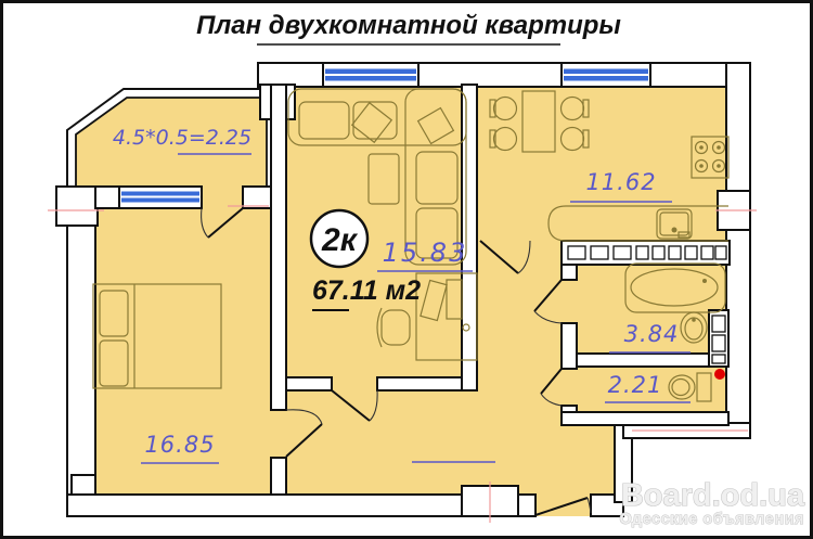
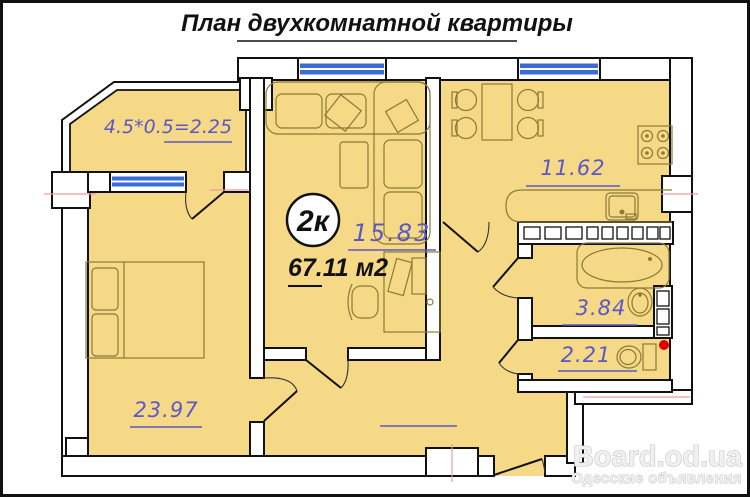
  План двухкомнатной квартиры
  2к
  67.11 м2
  4.5*0.5=2.25
  15.83
  11.62
  3.84
  2.21
- 16.85
+ 23.97
  Board.od.ua
  Одесские объявления
